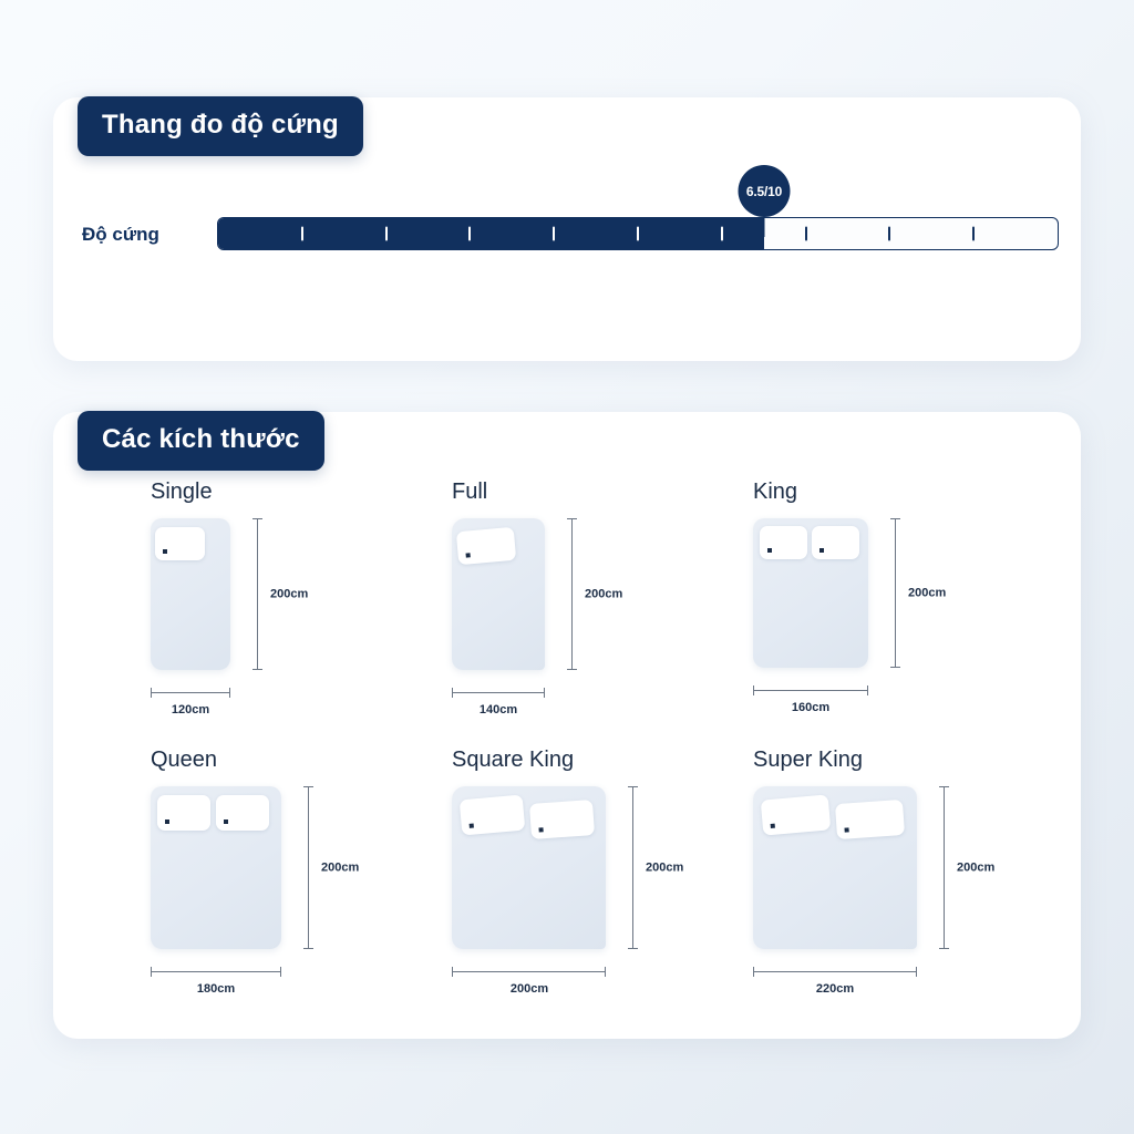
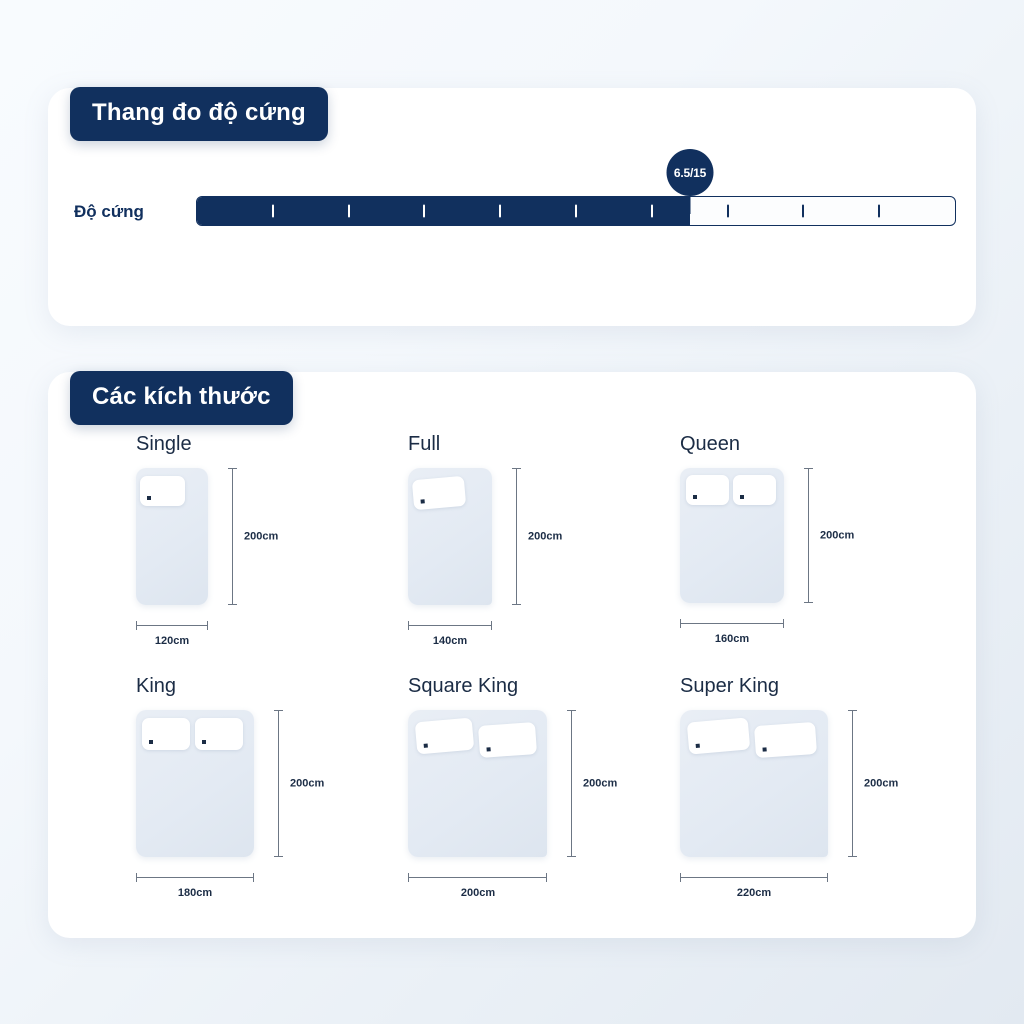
  Thang đo độ cứng
  Độ cứng
- 6.5/10
+ 6.5/15
  Các kích thước
  Single
  200cm
  120cm
  Full
  200cm
  140cm
- King
+ Queen
  200cm
  160cm
- Queen
+ King
  200cm
  180cm
  Square King
  200cm
  200cm
  Super King
  200cm
  220cm
